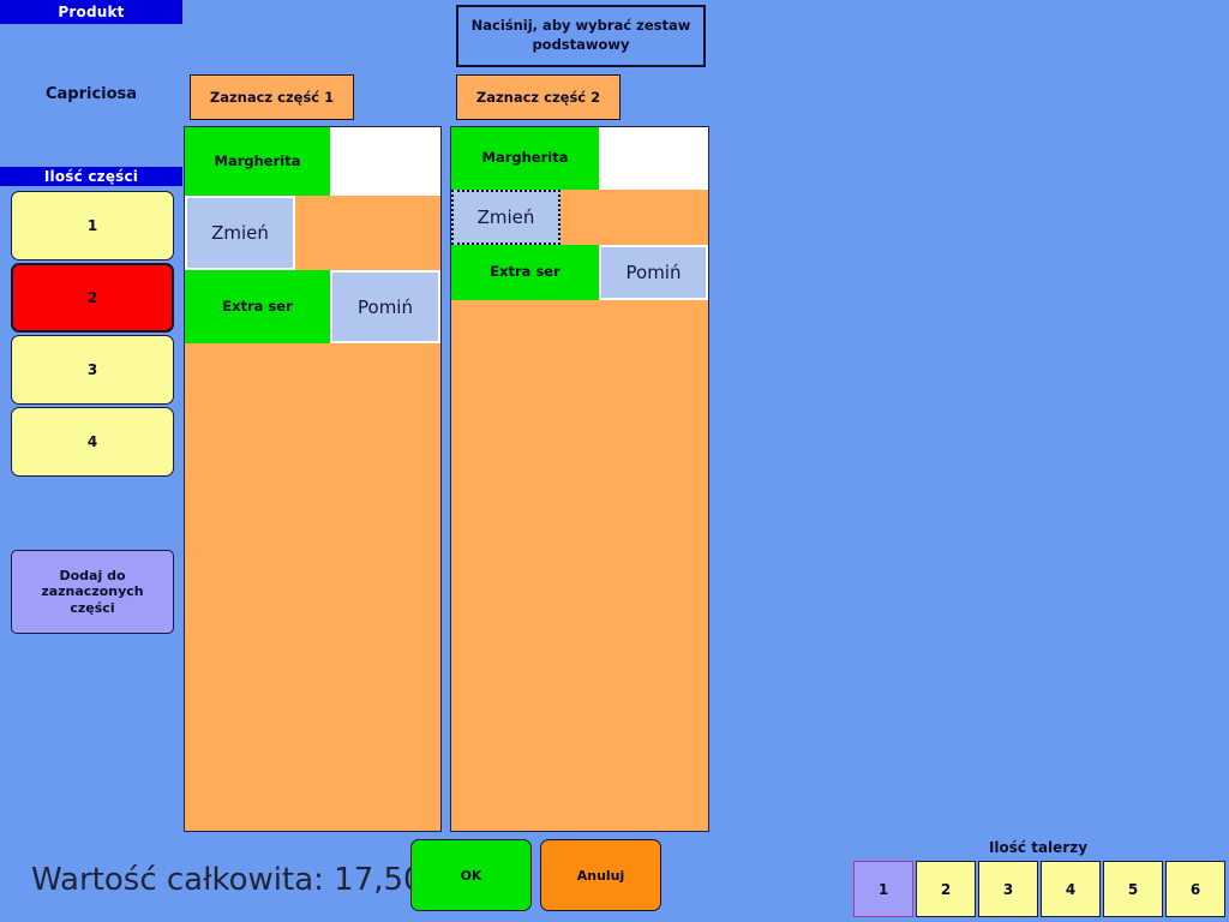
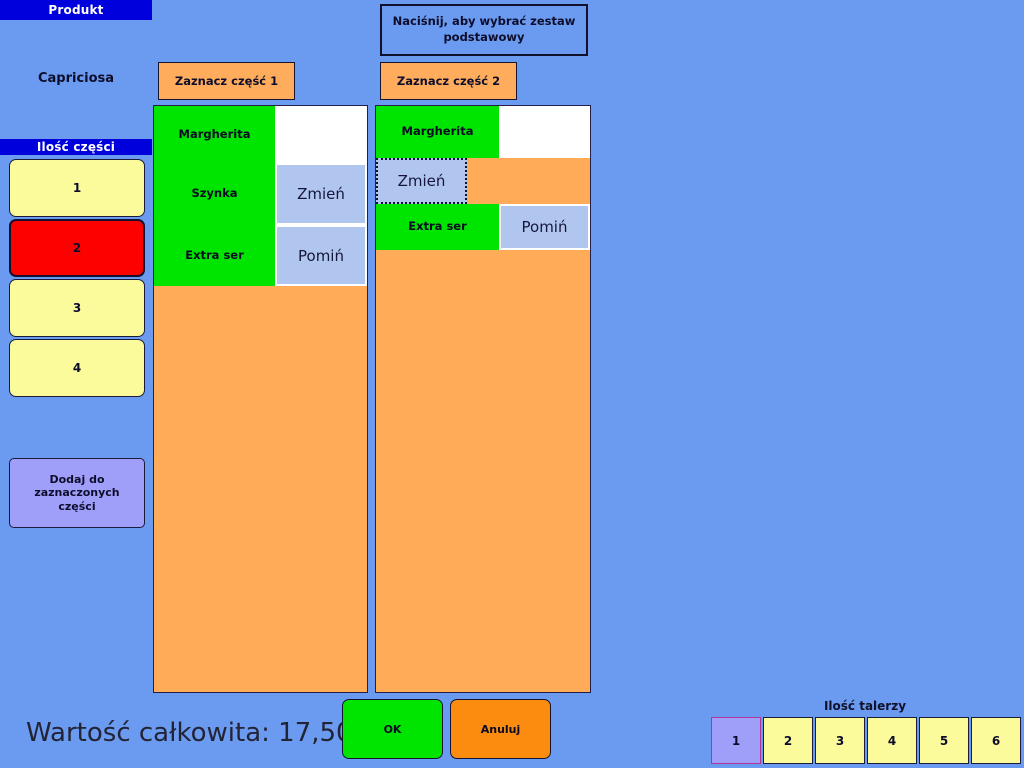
  Produkt
  Capriciosa
  Ilość części
  1
  2
  3
  4
  Dodaj do zaznaczonych części
  Naciśnij, aby wybrać zestaw podstawowy
  Zaznacz część 1
  Zaznacz część 2
  Margherita
+ Szynka
  Zmień
  Extra ser
  Pomiń
  Margherita
  Zmień
  Extra ser
  Pomiń
  Wartość całkowita: 17,5
  OK
  Anuluj
  Ilość talerzy
  1
  2
  3
  4
  5
  6
